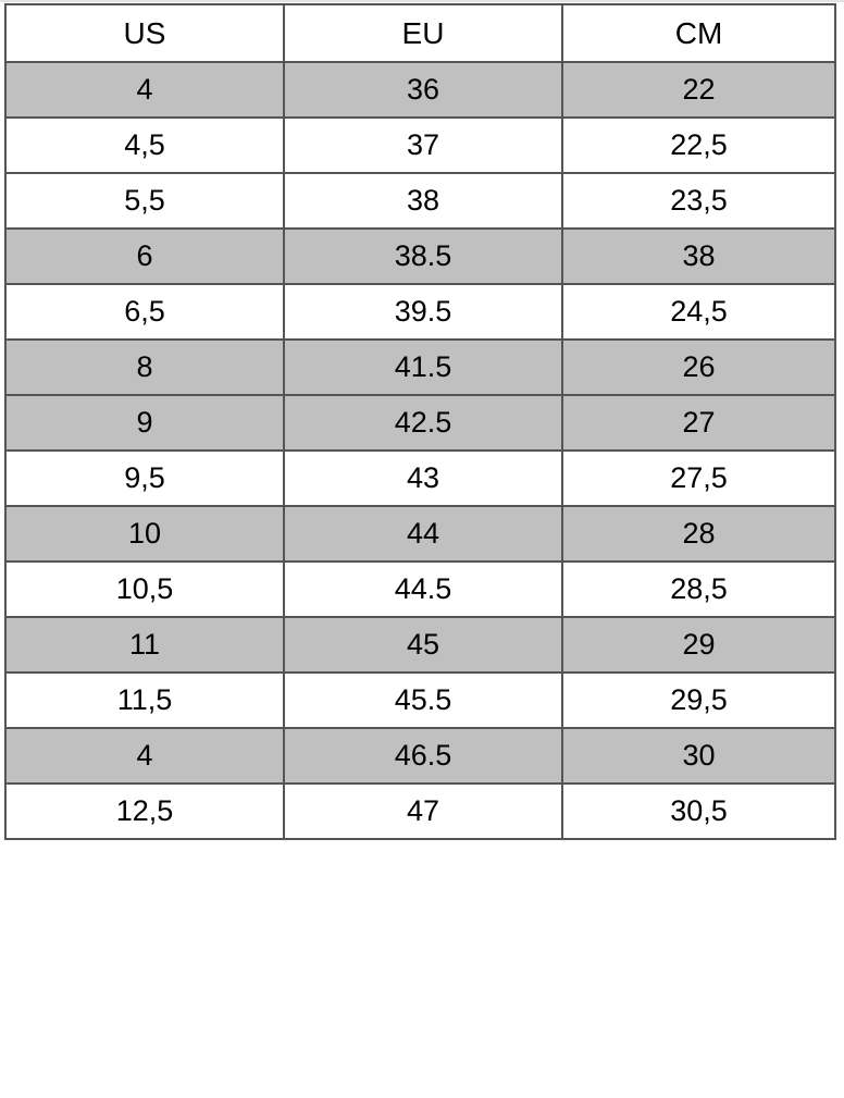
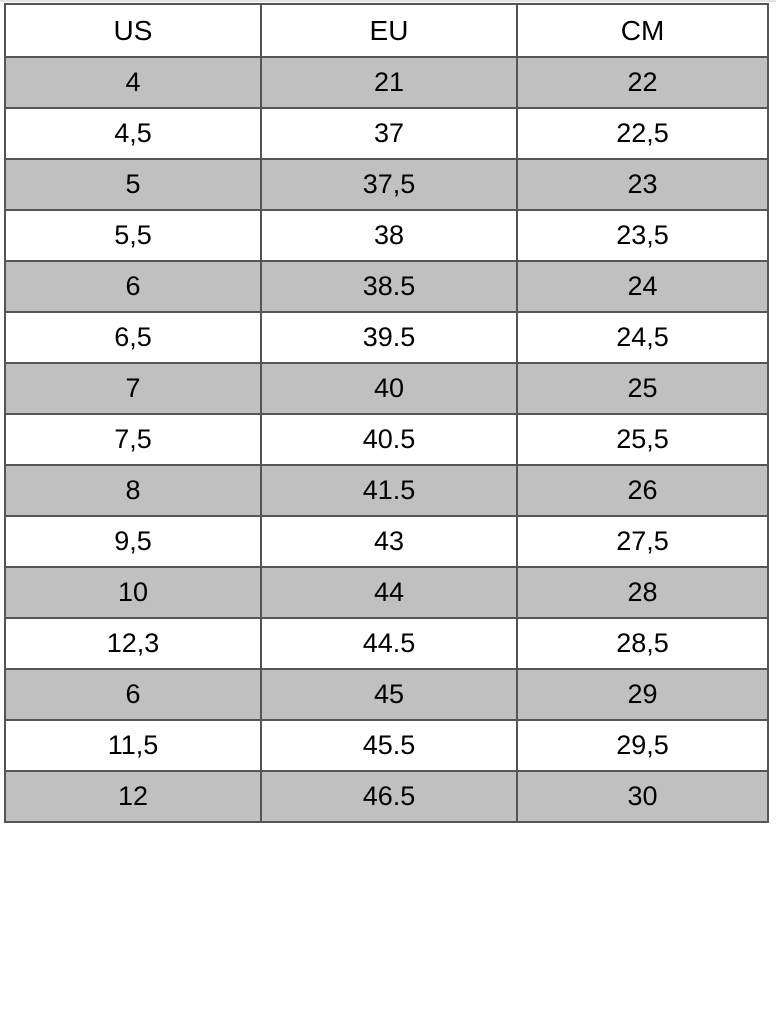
  US	EU	CM
- 4	36	22
+ 4	21	22
  4,5	37	22,5
+ 5	37,5	23
  5,5	38	23,5
- 6	38.5	38
+ 6	38.5	24
  6,5	39.5	24,5
+ 7	40	25
+ 7,5	40.5	25,5
  8	41.5	26
- 9	42.5	27
  9,5	43	27,5
  10	44	28
- 10,5	44.5	28,5
+ 12,3	44.5	28,5
- 11	45	29
+ 6	45	29
  11,5	45.5	29,5
- 4	46.5	30
+ 12	46.5	30
- 12,5	47	30,5
